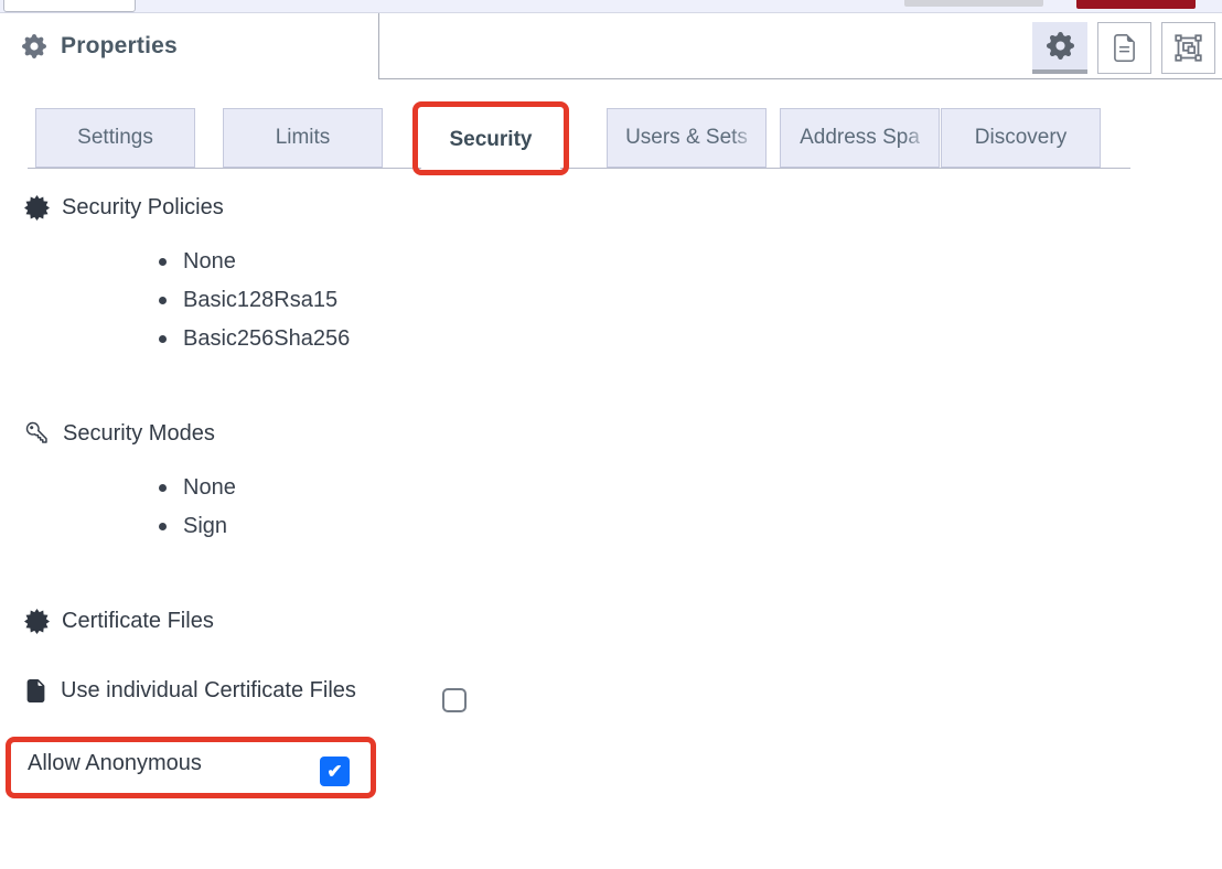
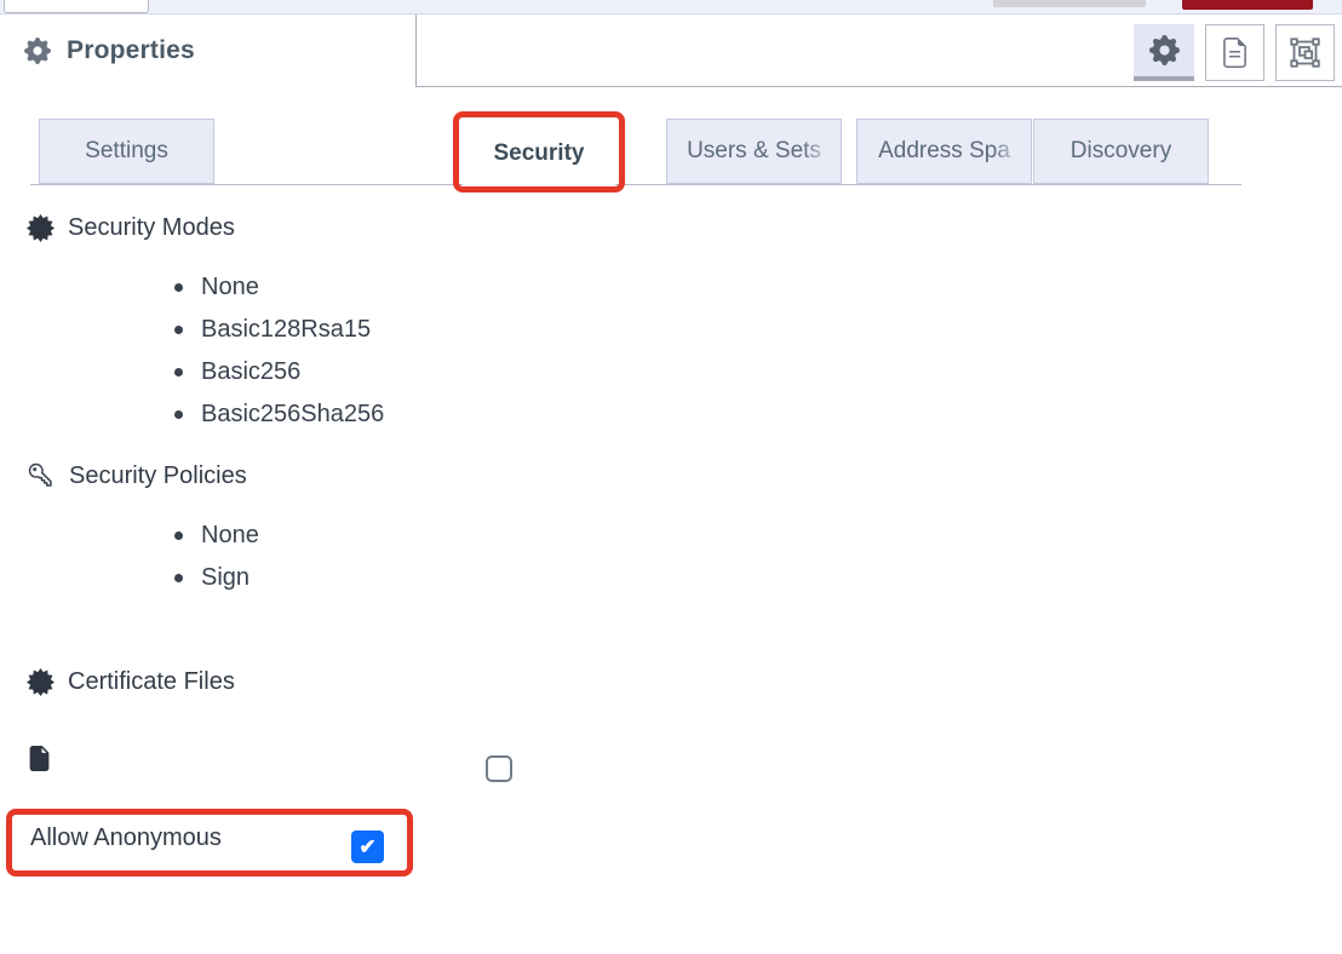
  Properties
  Settings
- Limits
  Security
  Users & Se
  Address Sp
  Discovery
- Security Policies
+ Security Modes
  None
  Basic128Rsa15
+ Basic256
  Basic256Sha256
- Security Modes
+ Security Policies
  None
  Sign
  Certificate Files
- Use individual Certificate Files
  Allow Anonymous
